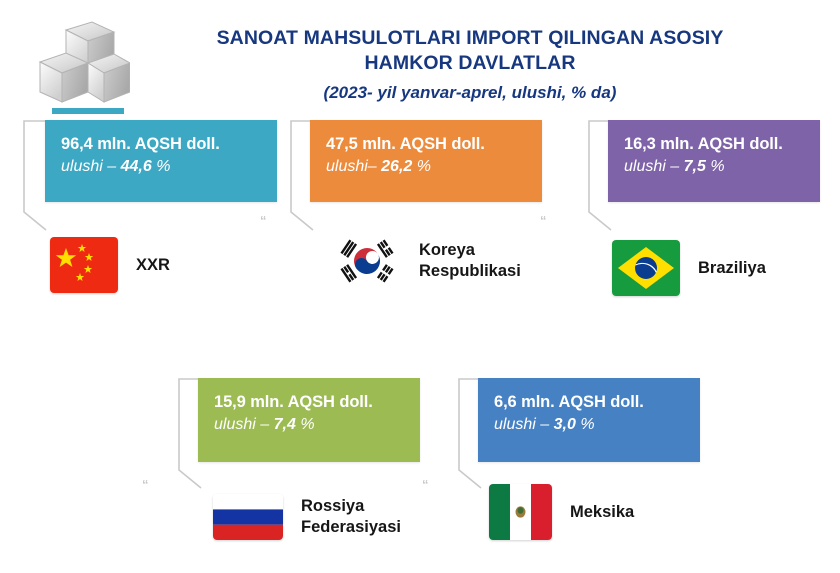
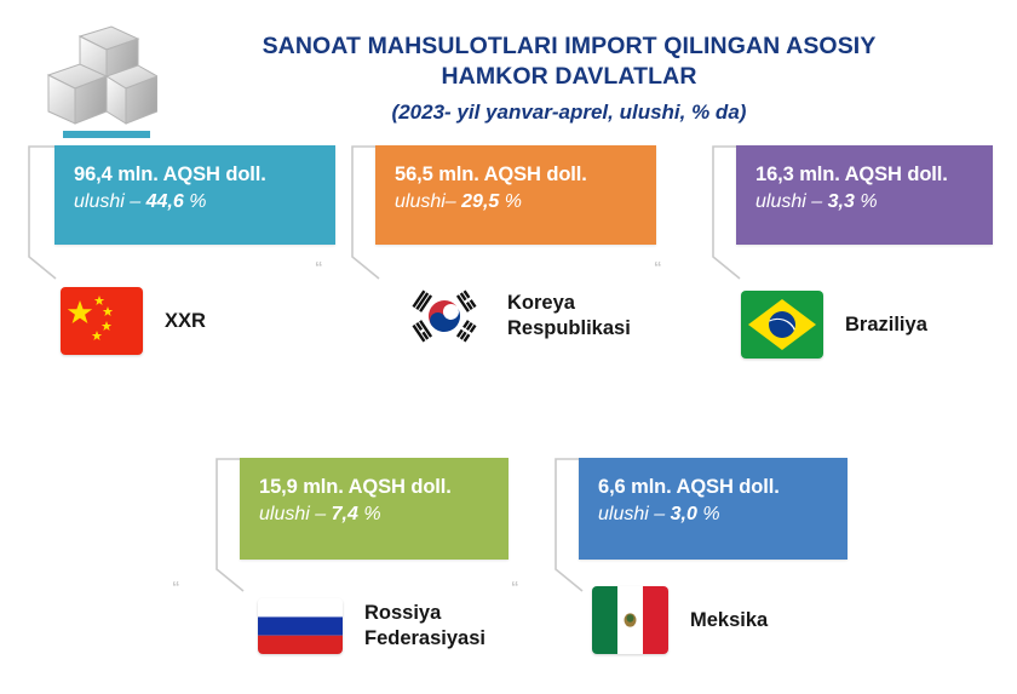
  SANOAT MAHSULOTLARI IMPORT QILINGAN ASOSIY
  HAMKOR DAVLATLAR
  (2023- yil yanvar-aprel, ulushi, % da)
  96,4 mln. AQSH doll.
  ulushi – 44,6 %
- 47,5 mln. AQSH doll.
+ 56,5 mln. AQSH doll.
- ulushi– 26,2 %
+ ulushi– 29,5 %
  16,3 mln. AQSH doll.
- ulushi – 7,5 %
+ ulushi – 3,3 %
  15,9 mln. AQSH doll.
  ulushi – 7,4 %
  6,6 mln. AQSH doll.
  ulushi – 3,0 %
  “
  “
  “
  “
  XXR
  Koreya
  Respublikasi
  Braziliya
  Rossiya
  Federasiyasi
  Meksika
